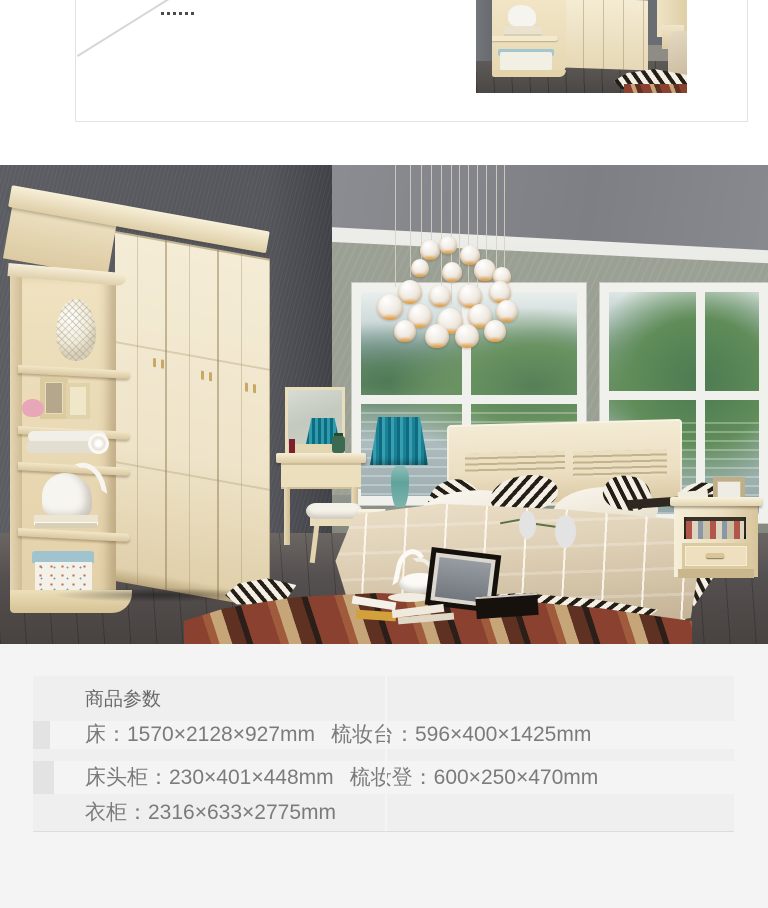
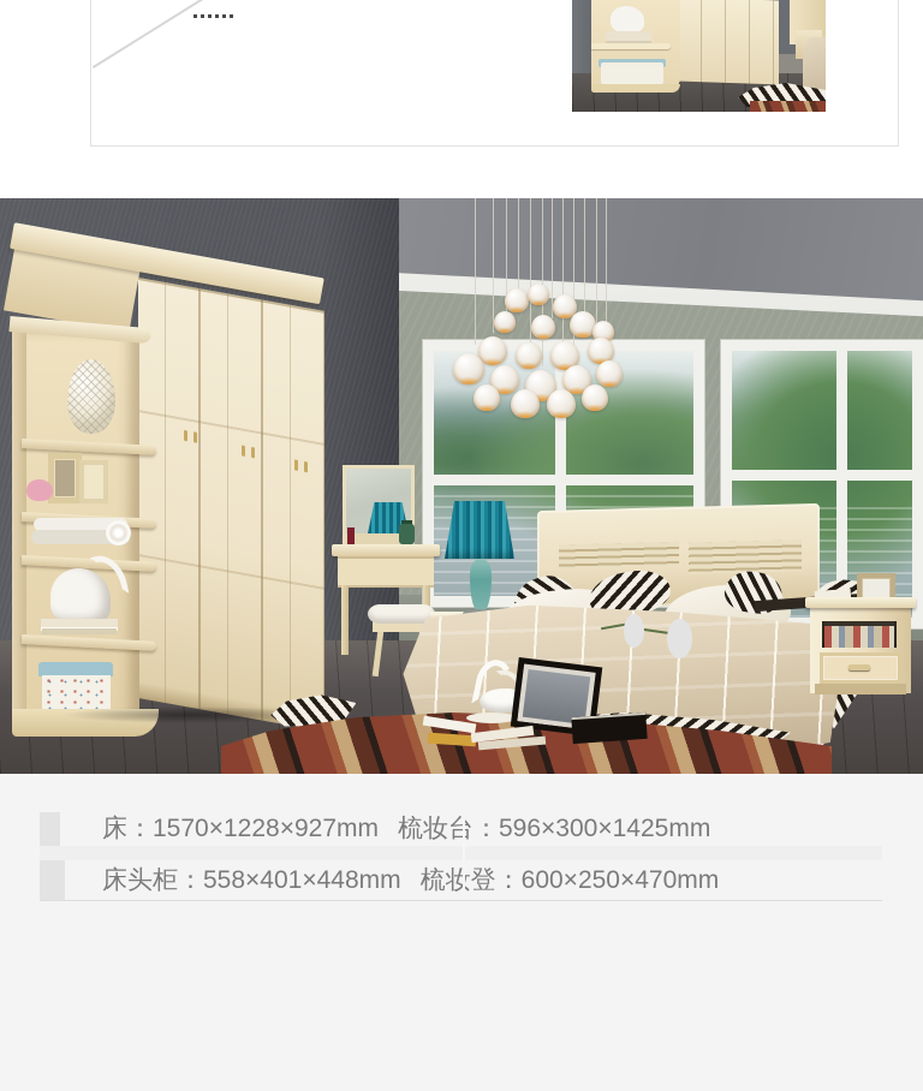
- 商品参数
- 床：1570×2128×927mm
+ 床：1570×1228×927mm
- 梳妆台：596×400×1425mm
+ 梳妆台：596×300×1425mm
- 床头柜：230×401×448mm
+ 床头柜：558×401×448mm
  梳妆登：600×250×470mm
- 衣柜：2316×633×2775mm
